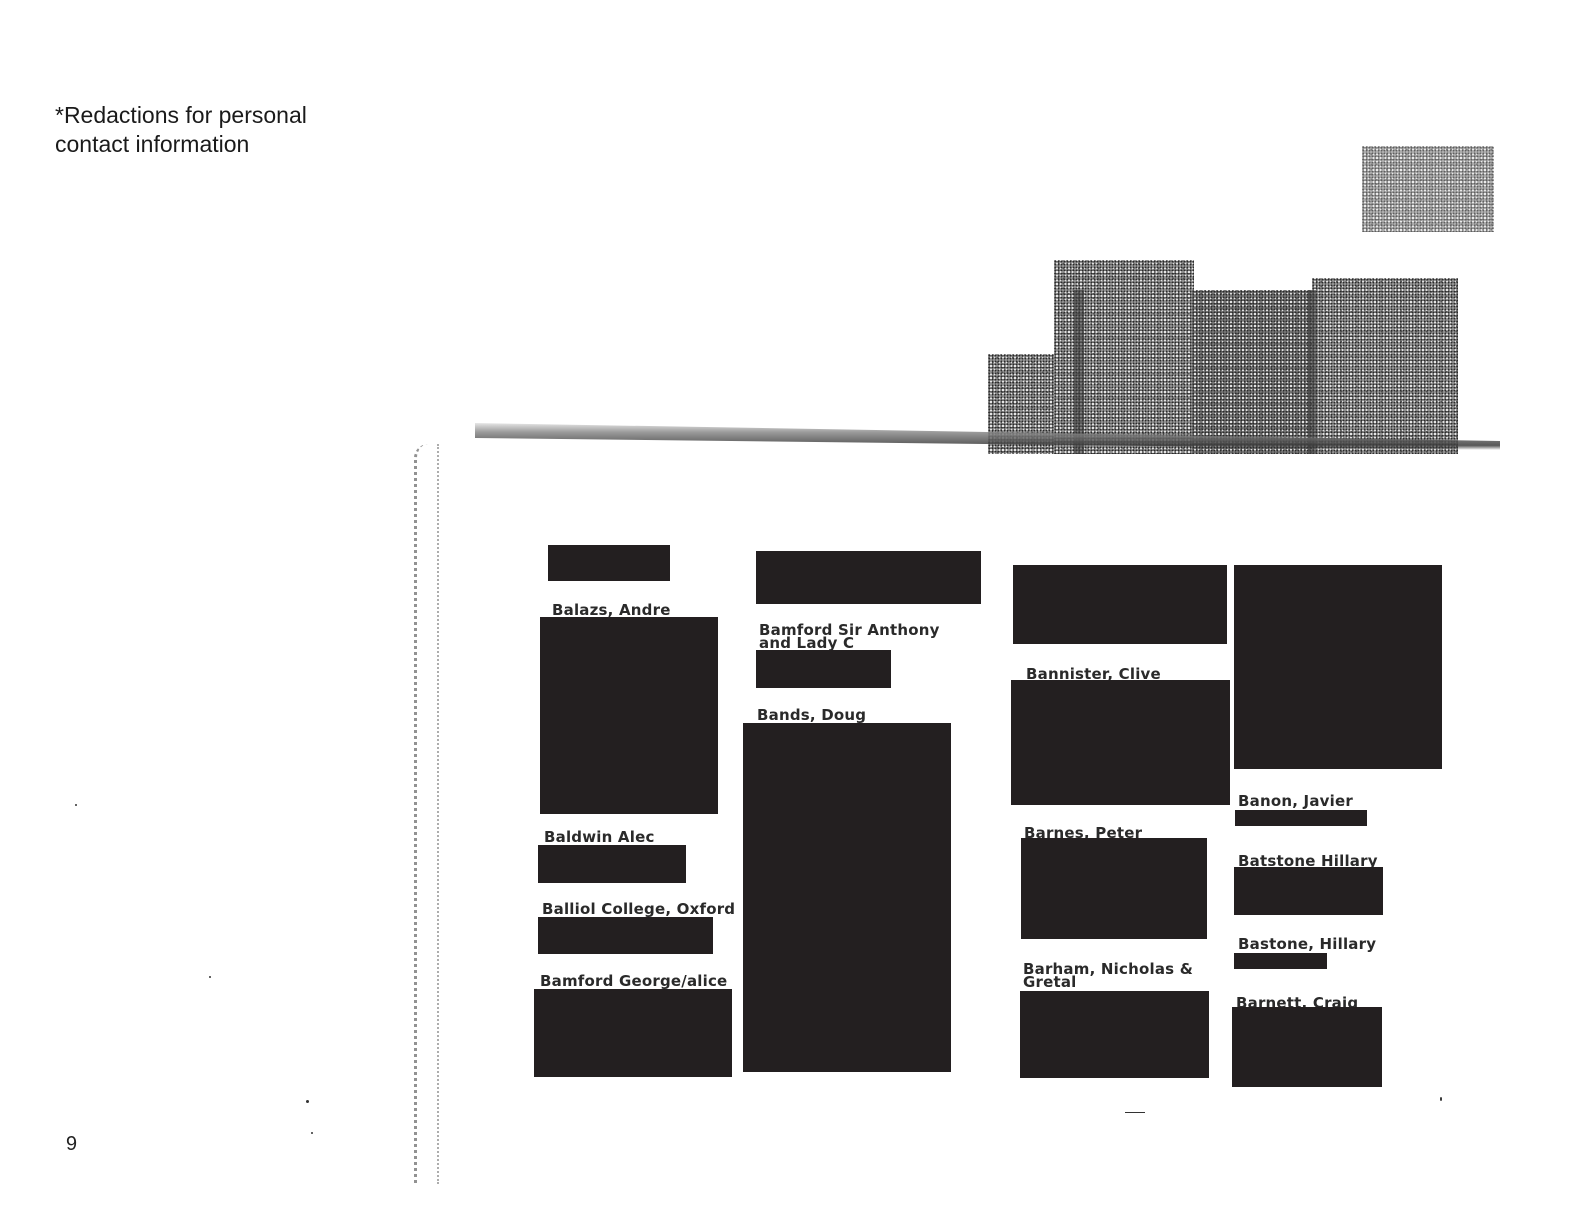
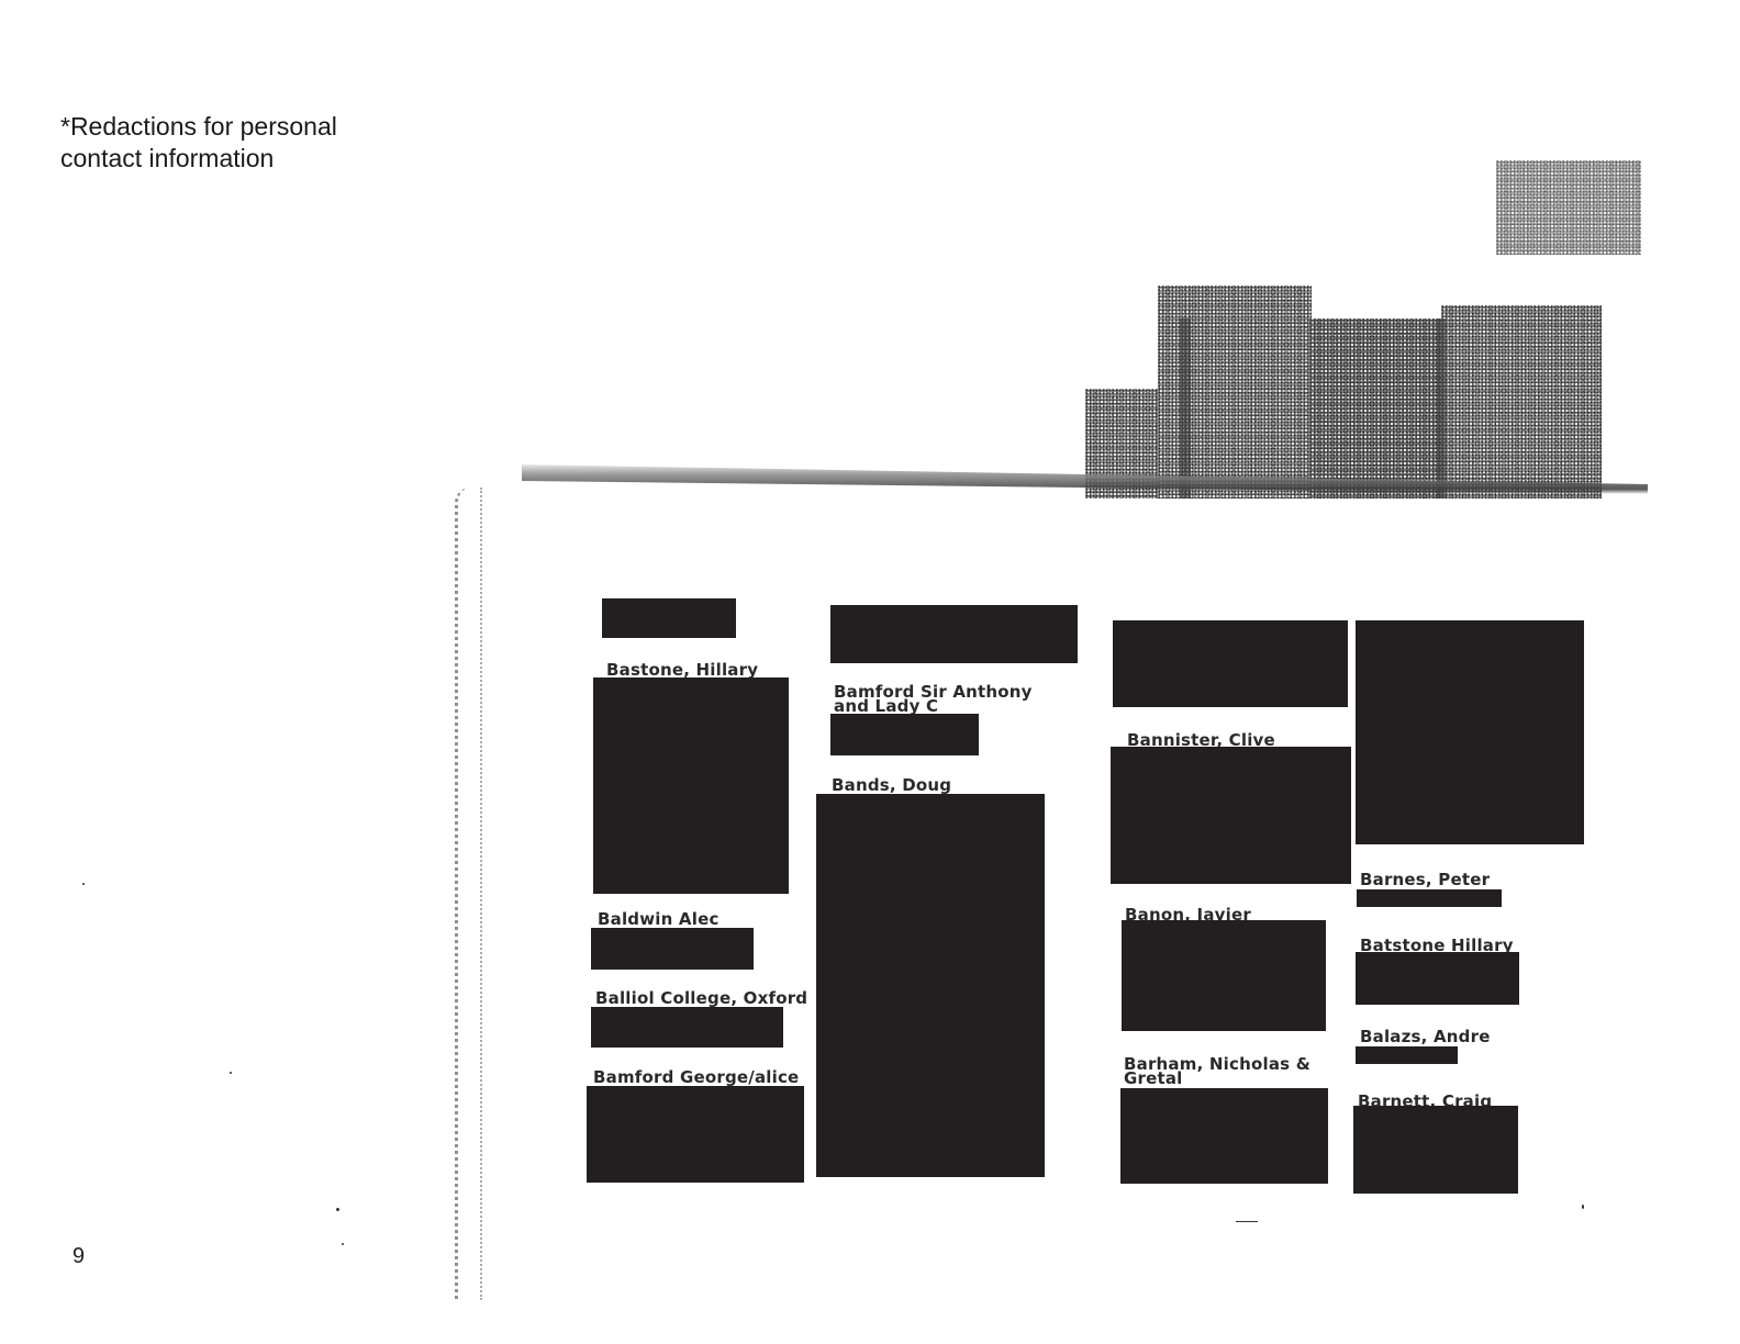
  *Redactions for personal
  contact information
- Balazs, Andre
+ Bastone, Hillary
  Baldwin Alec
  Balliol College, Oxford
  Bamford George/alice
  Bamford Sir Anthony
  and Lady C
  Bands, Doug
  Bannister, Clive
- Barnes, Peter
+ Banon, Javier
  Barham, Nicholas &
  Gretal
- Banon, Javier
+ Barnes, Peter
  Batstone Hillary
- Bastone, Hillary
+ Balazs, Andre
  Barnett, Craig
